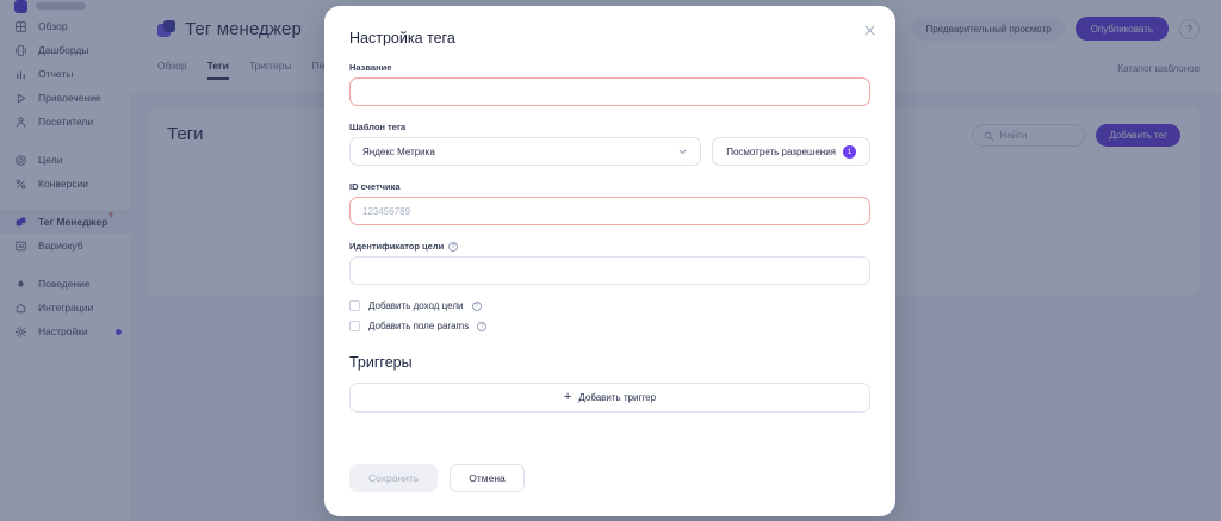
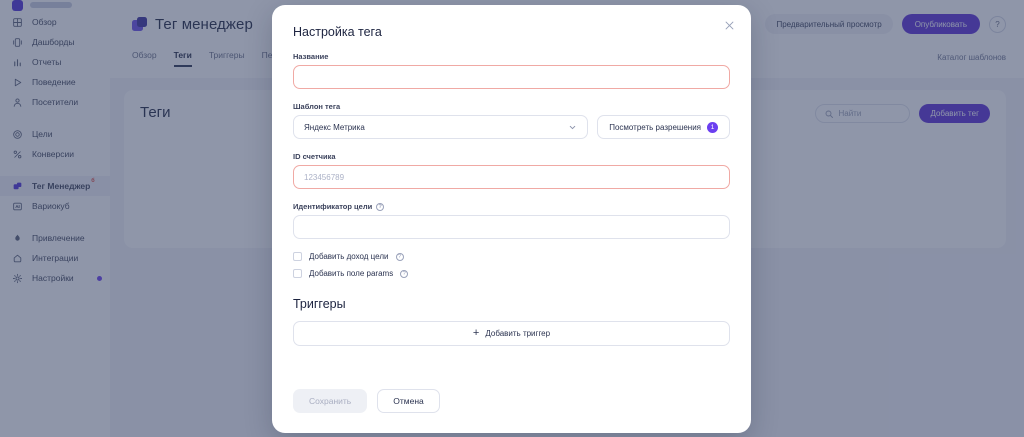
  Обзор
  Дашборды
  Отчеты
- Привлечение
+ Поведение
  Посетители
  Цели
  Конверсии
  Тег Менеджер
  Вариокуб
- Поведение
+ Привлечение
  Интеграции
  Настройки
  Тег менеджер
  Предварительный просмотр
  Опубликовать
  ?
  Обзор
  Теги
  Триггеры
  Каталог шаблонов
  Теги
  Найти
  Добавить тег
  Настройка тега
  Название
  Шаблон тега
  Яндекс Метрика
  Посмотреть разрешения
  ID счетчика
  123456789
  Идентификатор цели
  Добавить доход цели
  Добавить поле params
  Триггеры
  +
  Добавить триггер
  Сохранить
  Отмена
